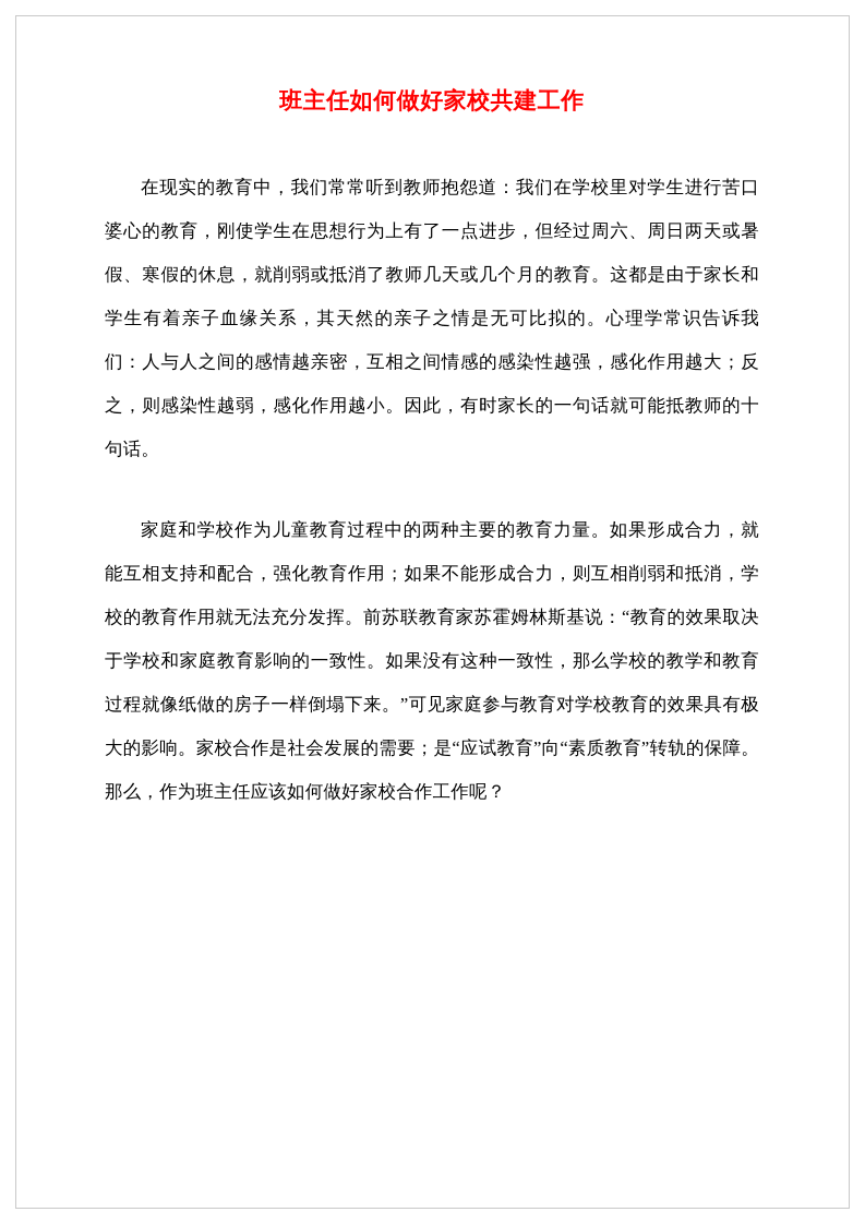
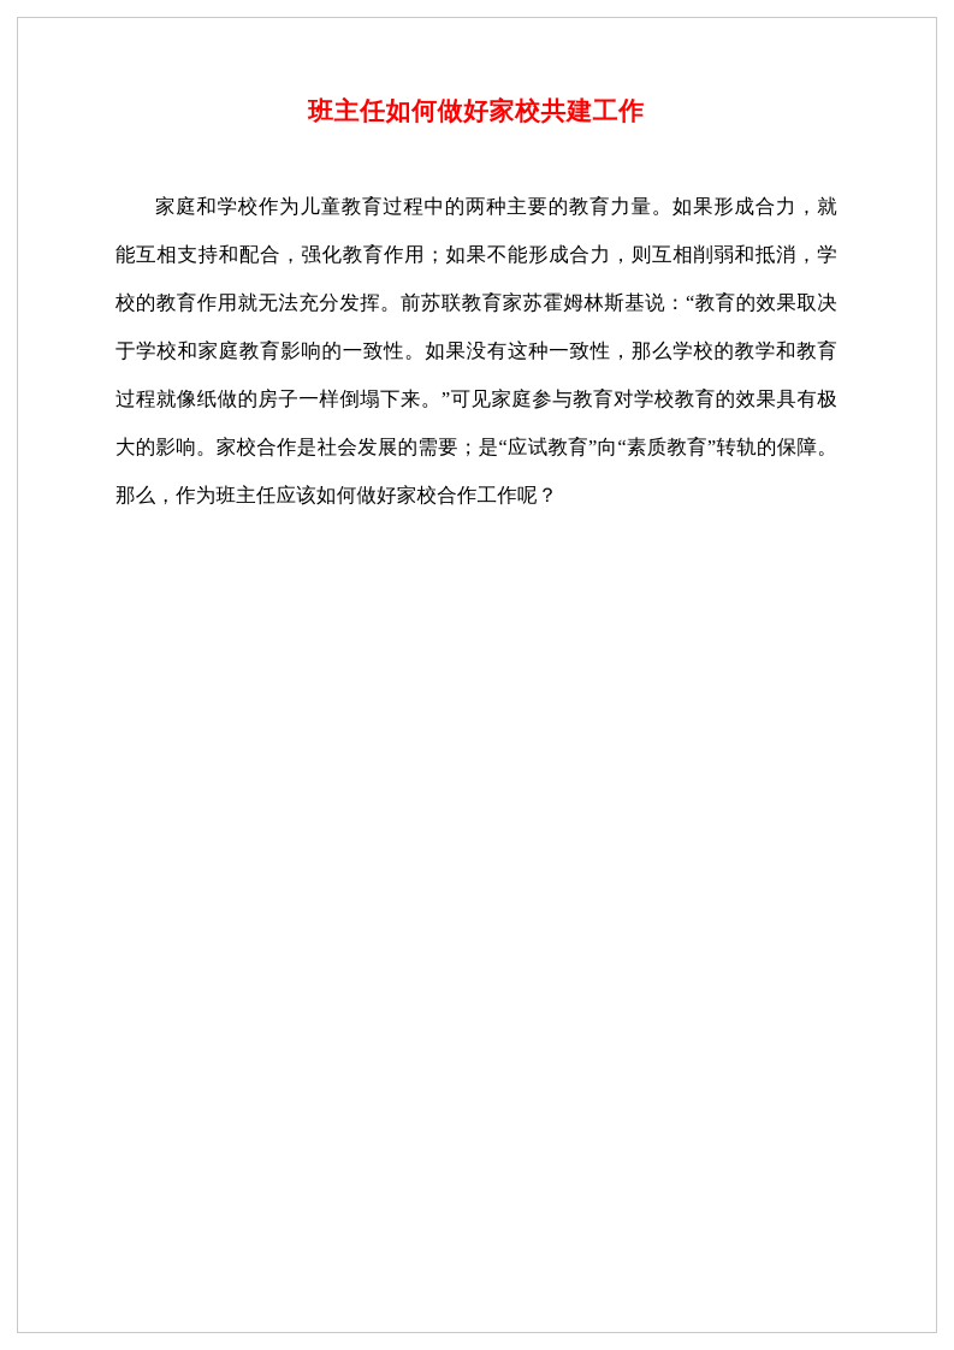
  班主任如何做好家校共建工作
- 在现实的教育中，我们常常听到教师抱怨道：我们在学校里对学生进行苦口婆心的教育，刚使学生在思想行为上有了一点进步，但经过周六、周日两天或暑假、寒假的休息，就削弱或抵消了教师几天或几个月的教育。这都是由于家长和学生有着亲子血缘关系，其天然的亲子之情是无可比拟的。心理学常识告诉我们：人与人之间的感情越亲密，互相之间情感的感染性越强，感化作用越大；反之，则感染性越弱，感化作用越小。因此，有时家长的一句话就可能抵教师的十句话。
  家庭和学校作为儿童教育过程中的两种主要的教育力量。如果形成合力，就能互相支持和配合，强化教育作用；如果不能形成合力，则互相削弱和抵消，学校的教育作用就无法充分发挥。前苏联教育家苏霍姆林斯基说：“教育的效果取决于学校和家庭教育影响的一致性。如果没有这种一致性，那么学校的教学和教育过程就像纸做的房子一样倒塌下来。”可见家庭参与教育对学校教育的效果具有极大的影响。家校合作是社会发展的需要；是“应试教育”向“素质教育”转轨的保障。那么，作为班主任应该如何做好家校合作工作呢？
